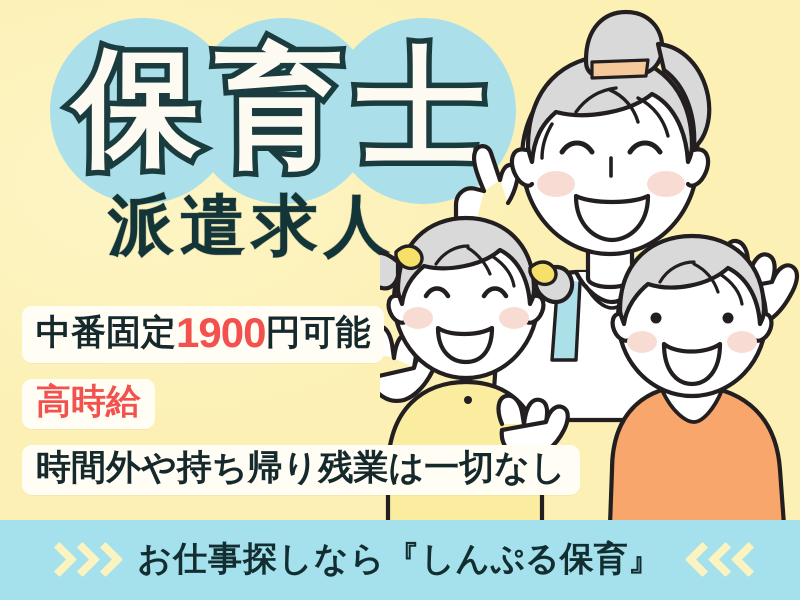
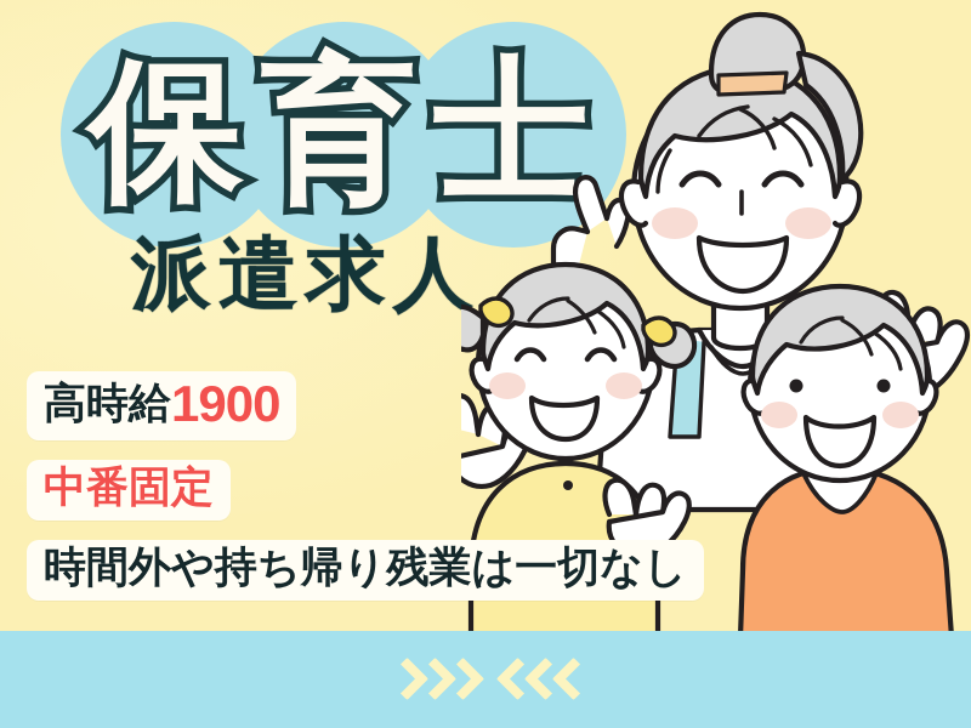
  保育士
  派遣求人
- 中番固定
+ 高時給
  1900
- 円可能
- 高時給
+ 中番固定
  時間外や持ち帰り残業は一切なし
- お仕事探しなら『しんぷる保育』
